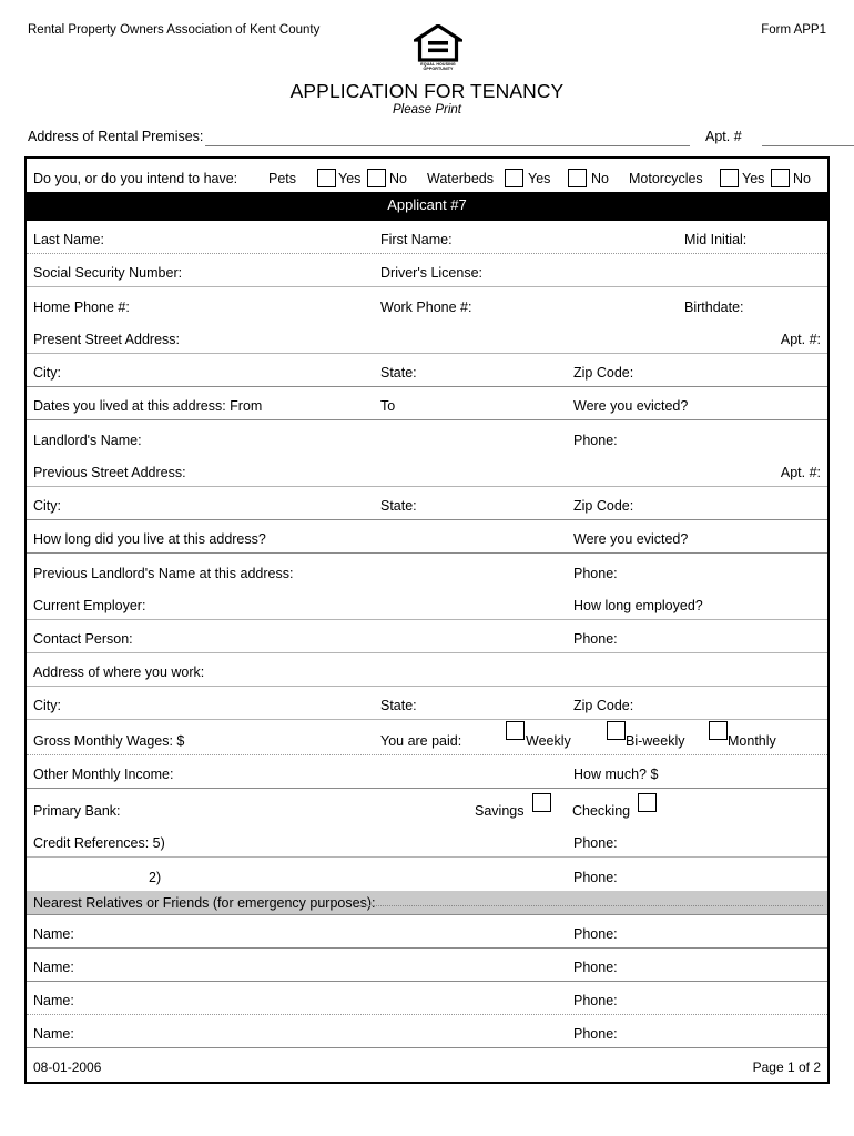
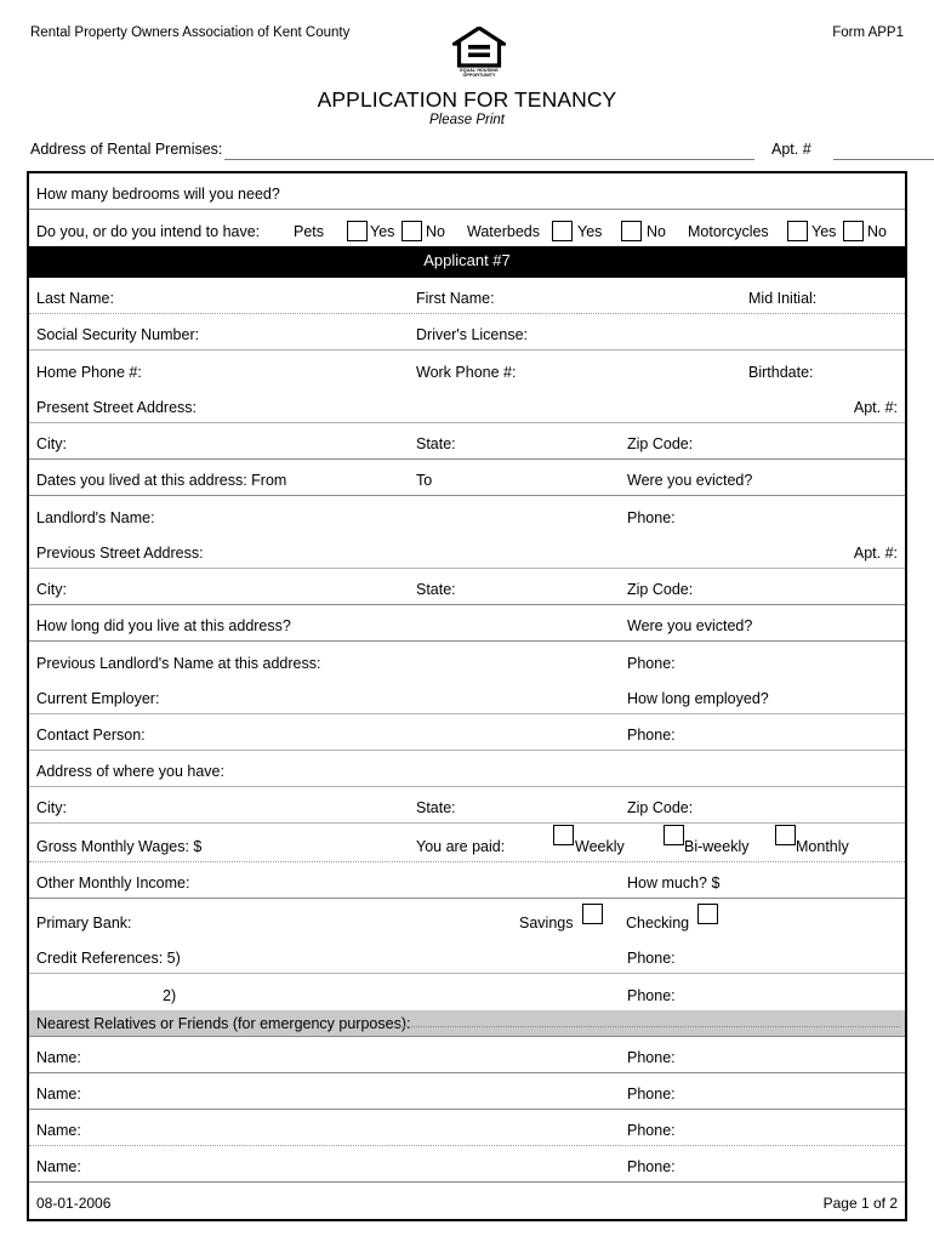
  Rental Property Owners Association of Kent County
  Form APP1
  APPLICATION FOR TENANCY
  Please Print
  Address of Rental Premises:
  Apt. #
+ How many bedrooms will you need?
  Do you, or do you intend to have:
  Pets
  Yes
  No
  Waterbeds
  Yes
  No
  Motorcycles
  Yes
  No
  Applicant #7
  Last Name:
  First Name:
  Mid Initial:
  Social Security Number:
  Driver's License:
  Home Phone #:
  Work Phone #:
  Birthdate:
  Present Street Address:
  Apt. #:
  City:
  State:
  Zip Code:
  Dates you lived at this address: From
  To
  Were you evicted?
  Landlord's Name:
  Phone:
  Previous Street Address:
  Apt. #:
  City:
  State:
  Zip Code:
  How long did you live at this address?
  Were you evicted?
  Previous Landlord's Name at this address:
  Phone:
  Current Employer:
  How long employed?
  Contact Person:
  Phone:
- Address of where you work:
+ Address of where you have:
  City:
  State:
  Zip Code:
  Gross Monthly Wages: $
  You are paid:
  Weekly
  Bi-weekly
  Monthly
  Other Monthly Income:
  How much? $
  Primary Bank:
  Savings
  Checking
  Credit References: 5)
  Phone:
  2)
  Phone:
  Nearest Relatives or Friends (for emergency purposes):
  Name:
  Phone:
  Name:
  Phone:
  Name:
  Phone:
  Name:
  Phone:
  08-01-2006
  Page 1 of 2
